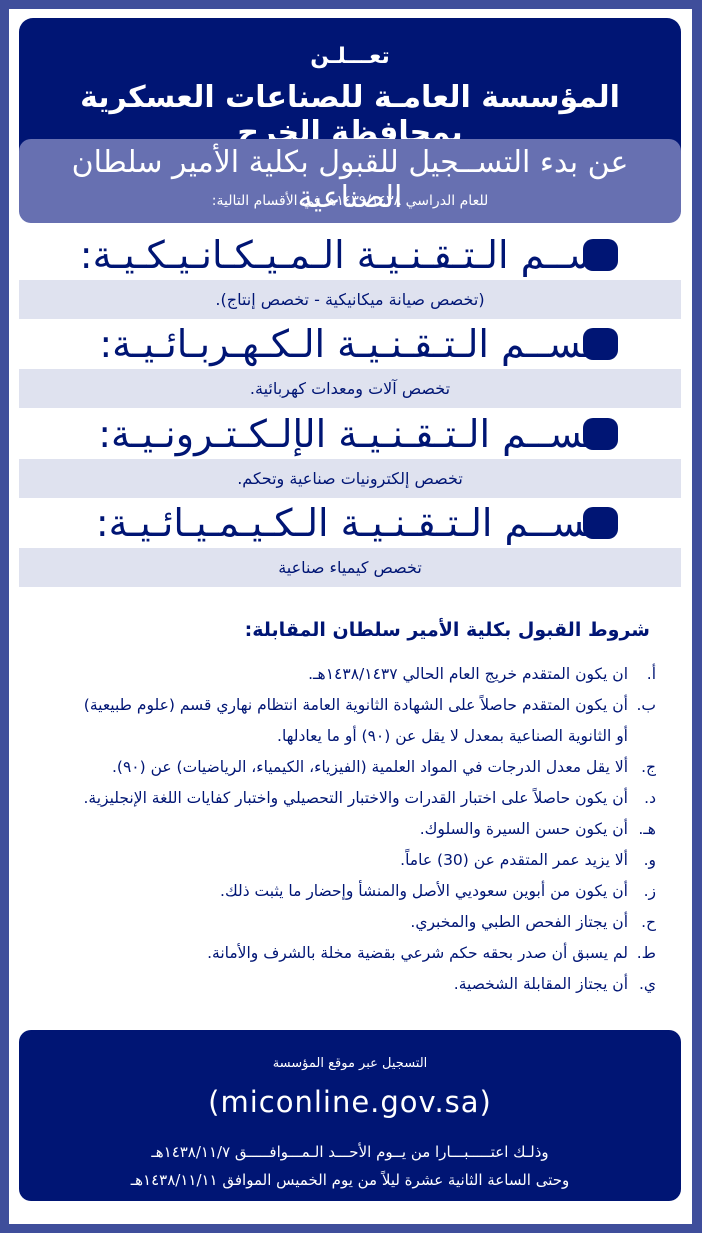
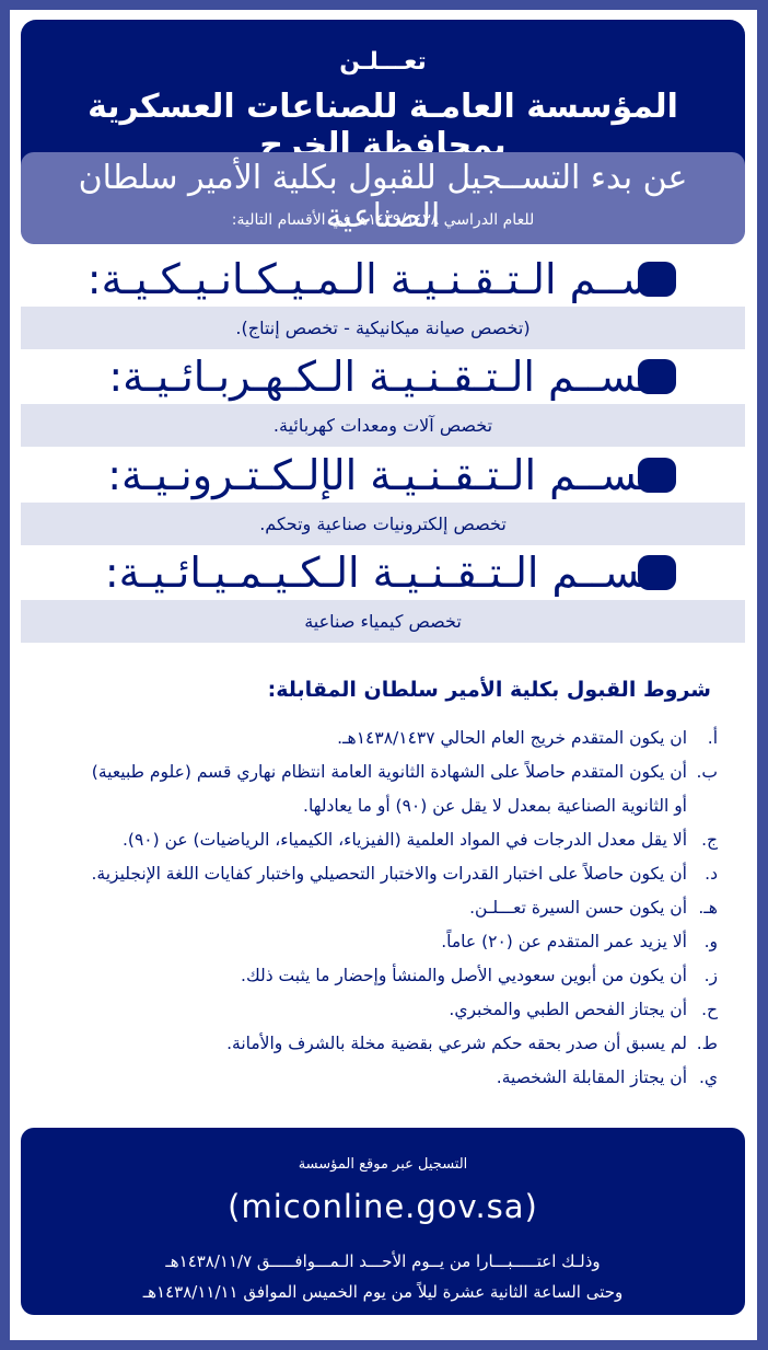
  تعـــلـن
  المؤسسة العامـة للصناعات العسكرية بمحافظة الخرج
  عن بدء التســجيل للقبول بكلية الأمير سلطان الصناعية
  للعام الدراسي ١٤٣٩/١٤٣٨هـ في الأقسام التالية:
  ــم الـتـقـنـيـة الـمـيـكـانـيـكـيـة:
  (تخصص صيانة ميكانيكية - تخصص إنتاج).
  ســم الـتـقـنـيـة الـكـهـربـائـيـة:
  تخصص آلات ومعدات كهربائية.
  ســم الـتـقـنـيـة الإلـكـتـرونـيـة:
  تخصص إلكترونيات صناعية وتحكم.
  ســم الـتـقـنـيـة الـكـيـمـيـائـيـة:
  تخصص كيمياء صناعية
  شروط القبول بكلية الأمير سلطان المقابلة:
  أ.ان يكون المتقدم خريج العام الحالي ١٤٣٨/١٤٣٧هـ.
  ب.أن يكون المتقدم حاصلاً على الشهادة الثانوية العامة انتظام نهاري قسم (علوم طبيعية)
  أو الثانوية الصناعية بمعدل لا يقل عن (٩٠) أو ما يعادلها.
  ج.ألا يقل معدل الدرجات في المواد العلمية (الفيزياء، الكيمياء، الرياضيات) عن (٩٠).
  د.أن يكون حاصلاً على اختبار القدرات والاختبار التحصيلي واختبار كفايات اللغة الإنجليزية.
- هـ.أن يكون حسن السيرة والسلوك.
+ هـ.أن يكون حسن السيرة تعـــلـن.
- و.ألا يزيد عمر المتقدم عن (30) عاماً.
+ و.ألا يزيد عمر المتقدم عن (٢٠) عاماً.
  ز.أن يكون من أبوين سعوديي الأصل والمنشأ وإحضار ما يثبت ذلك.
  ح.أن يجتاز الفحص الطبي والمخبري.
  ط.لم يسبق أن صدر بحقه حكم شرعي بقضية مخلة بالشرف والأمانة.
  ي.أن يجتاز المقابلة الشخصية.
  التسجيل عبر موقع المؤسسة
  (miconline.gov.sa)
  وذلـك اعتـــــبـــارا من يــوم الأحـــد الـمـــوافـــــق ١٤٣٨/١١/٧هـ
  وحتى الساعة الثانية عشرة ليلاً من يوم الخميس الموافق ١٤٣٨/١١/١١هـ
